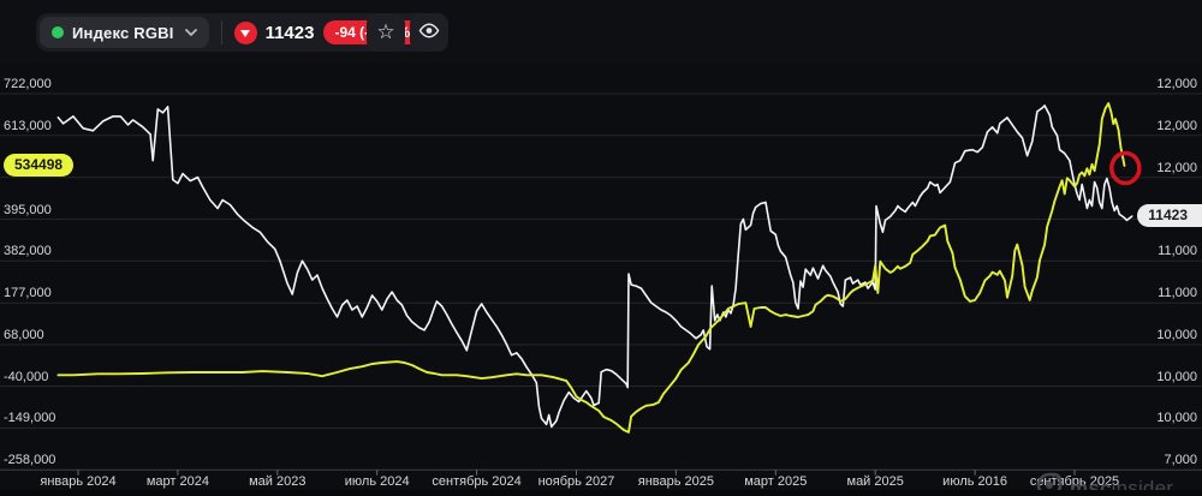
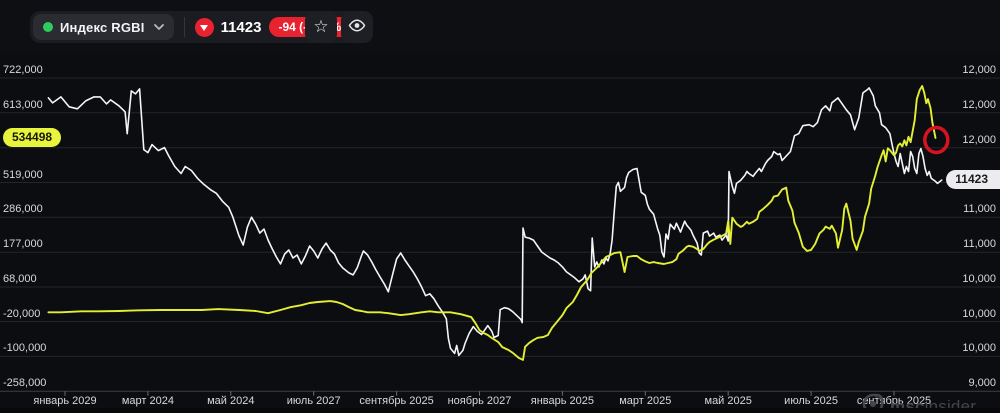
  Индекс RGBI
  11423
  ☆
  722,000
  613,000
- 395,000
+ 519,000
- 382,000
+ 286,000
  177,000
  68,000
- -40,000
+ -20,000
- -149,000
+ -100,000
  -258,000
  12,000
  12,000
  12,000
  11,000
  11,000
  10,000
  10,000
  10,000
- 7,000
+ 9,000
- январь 2024
+ январь 2029
  март 2024
- май 2023
+ май 2024
- июль 2024
+ июль 2027
- сентябрь 2024
+ сентябрь 2025
  ноябрь 2027
  январь 2025
  март 2025
  май 2025
- июль 2016
+ июль 2025
  снтбрь 2025
  534498
  11423
  mscinsider
